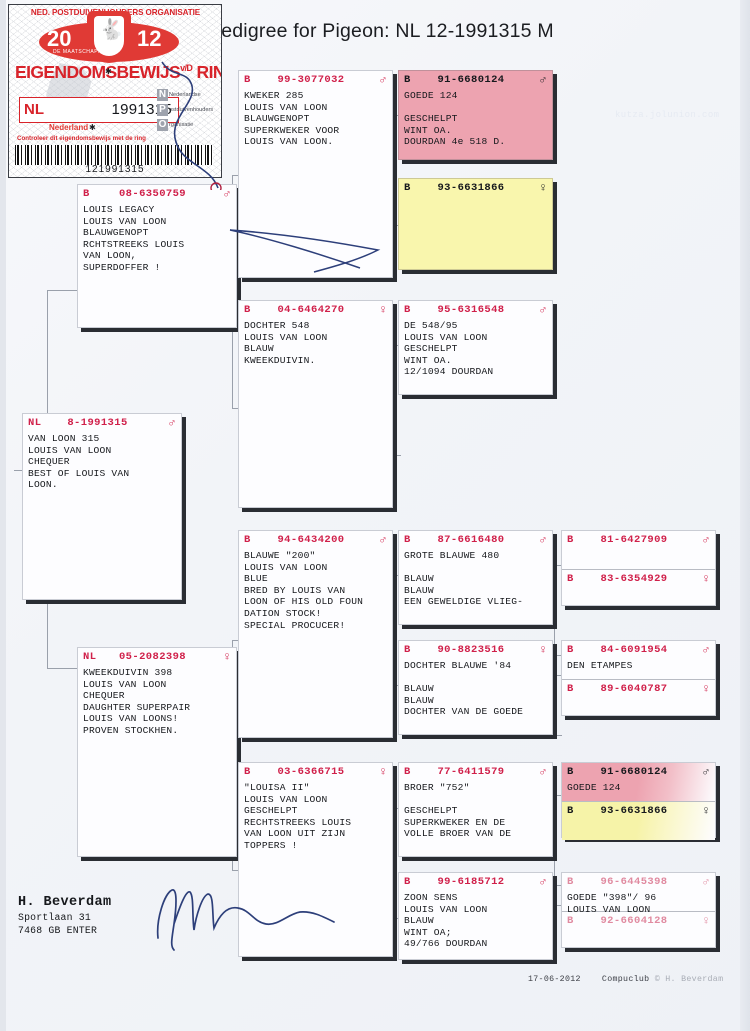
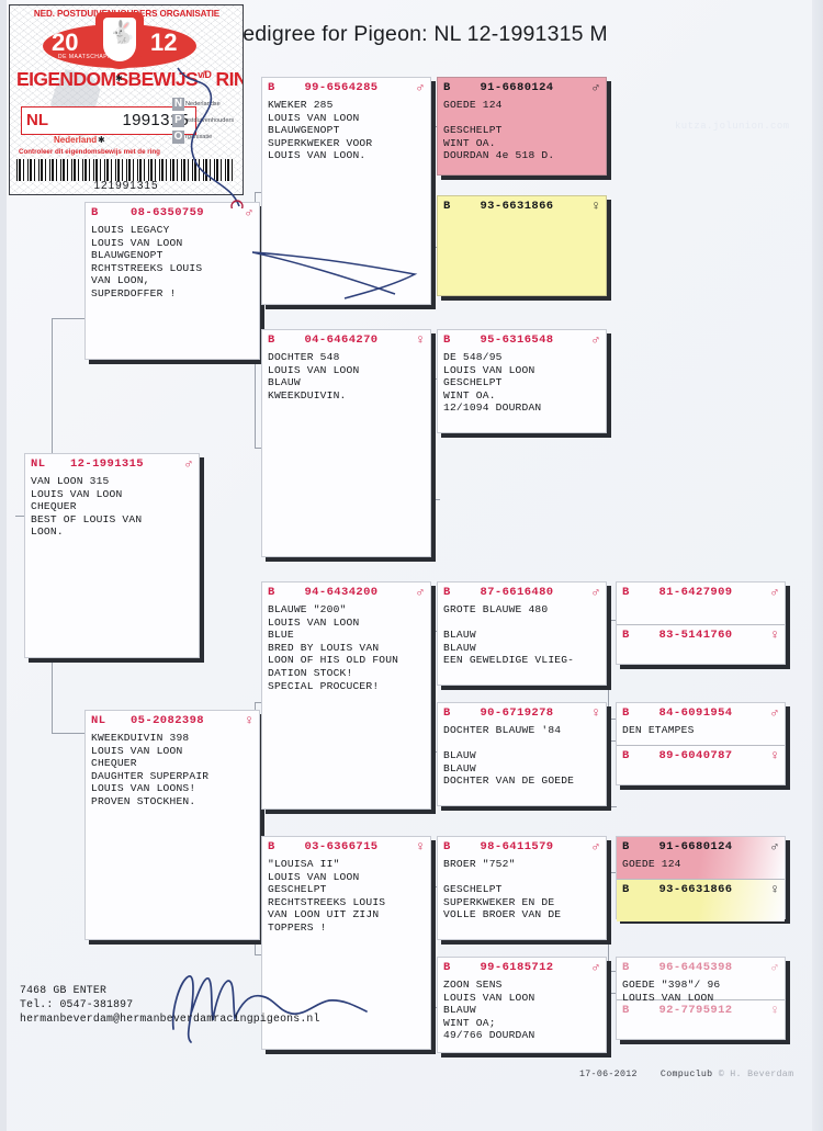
  edigree for Pigeon: NL 12-1991315 M
  NL
- 8-1991315
+ 12-1991315
  ♂
  VAN LOON 315
  LOUIS VAN LOON
  CHEQUER
  BEST OF LOUIS VAN
  LOON.
  B
  08-6350759
  ♂
  LOUIS LEGACY
  LOUIS VAN LOON
  BLAUWGENOPT
  RCHTSTREEKS LOUIS
  VAN LOON,
  SUPERDOFFER !
  NL
  05-2082398
  ♀
  KWEEKDUIVIN 398
  LOUIS VAN LOON
  CHEQUER
  DAUGHTER SUPERPAIR
  LOUIS VAN LOONS!
  PROVEN STOCKHEN.
  B
- 99-3077032
+ 99-6564285
  ♂
  KWEKER 285
  LOUIS VAN LOON
  BLAUWGENOPT
  SUPERKWEKER VOOR
  LOUIS VAN LOON.
  B
  04-6464270
  ♀
  DOCHTER 548
  LOUIS VAN LOON
  BLAUW
  KWEEKDUIVIN.
  B
  94-6434200
  ♂
  BLAUWE "200"
  LOUIS VAN LOON
  BLUE
  BRED BY LOUIS VAN
  LOON OF HIS OLD FOUN
  DATION STOCK!
  SPECIAL PROCUCER!
  B
  03-6366715
  ♀
  "LOUISA II"
  LOUIS VAN LOON
  GESCHELPT
  RECHTSTREEKS LOUIS
  VAN LOON UIT ZIJN
  TOPPERS !
  B
  91-6680124
  ♂
  GOEDE 124
  GESCHELPT
  WINT OA.
  DOURDAN 4e 518 D.
  B
  93-6631866
  ♀
  B
  95-6316548
  ♂
  DE 548/95
  LOUIS VAN LOON
  GESCHELPT
  WINT OA.
  12/1094 DOURDAN
  B
  87-6616480
  ♂
  GROTE BLAUWE 480
  BLAUW
  BLAUW
  EEN GEWELDIGE VLIEG-
  B
- 90-8823516
+ 90-6719278
  ♀
  DOCHTER BLAUWE '84
  BLAUW
  BLAUW
  DOCHTER VAN DE GOEDE
  B
- 77-6411579
+ 98-6411579
  ♂
  BROER "752"
  GESCHELPT
  SUPERKWEKER EN DE
  VOLLE BROER VAN DE
  B
  99-6185712
  ♂
  ZOON SENS
  LOUIS VAN LOON
  BLAUW
  WINT OA;
  49/766 DOURDAN
  B
  81-6427909
  ♂
  B
- 83-6354929
+ 83-5141760
  ♀
  B
  84-6091954
  ♂
  DEN ETAMPES
  B
  89-6040787
  ♀
  B
  91-6680124
  ♂
  GOEDE 124
  B
  93-6631866
  ♀
  B
  96-6445398
  ♂
  GOEDE "398"/ 96
  LOUIS VAN LOON
  B
- 92-6604128
+ 92-7795912
  ♀
  NED. POSTDUIRS ORGANISATIE
  🐇
  20
  12
  EIGENDOMSBEWIJ v/D RIN
  NL
  19913
  Nederland
  ✱
  ✱
  N
  P
  O
  121991315
- H. Beverdam
- Sportlaan 31
  7468 GB ENTER
+ Tel.: 0547-381897
+ hermanbeverdam@hermanbeverdamracingpigeons.nl
  17-06-2012 Compuclub © H. Beverdam
